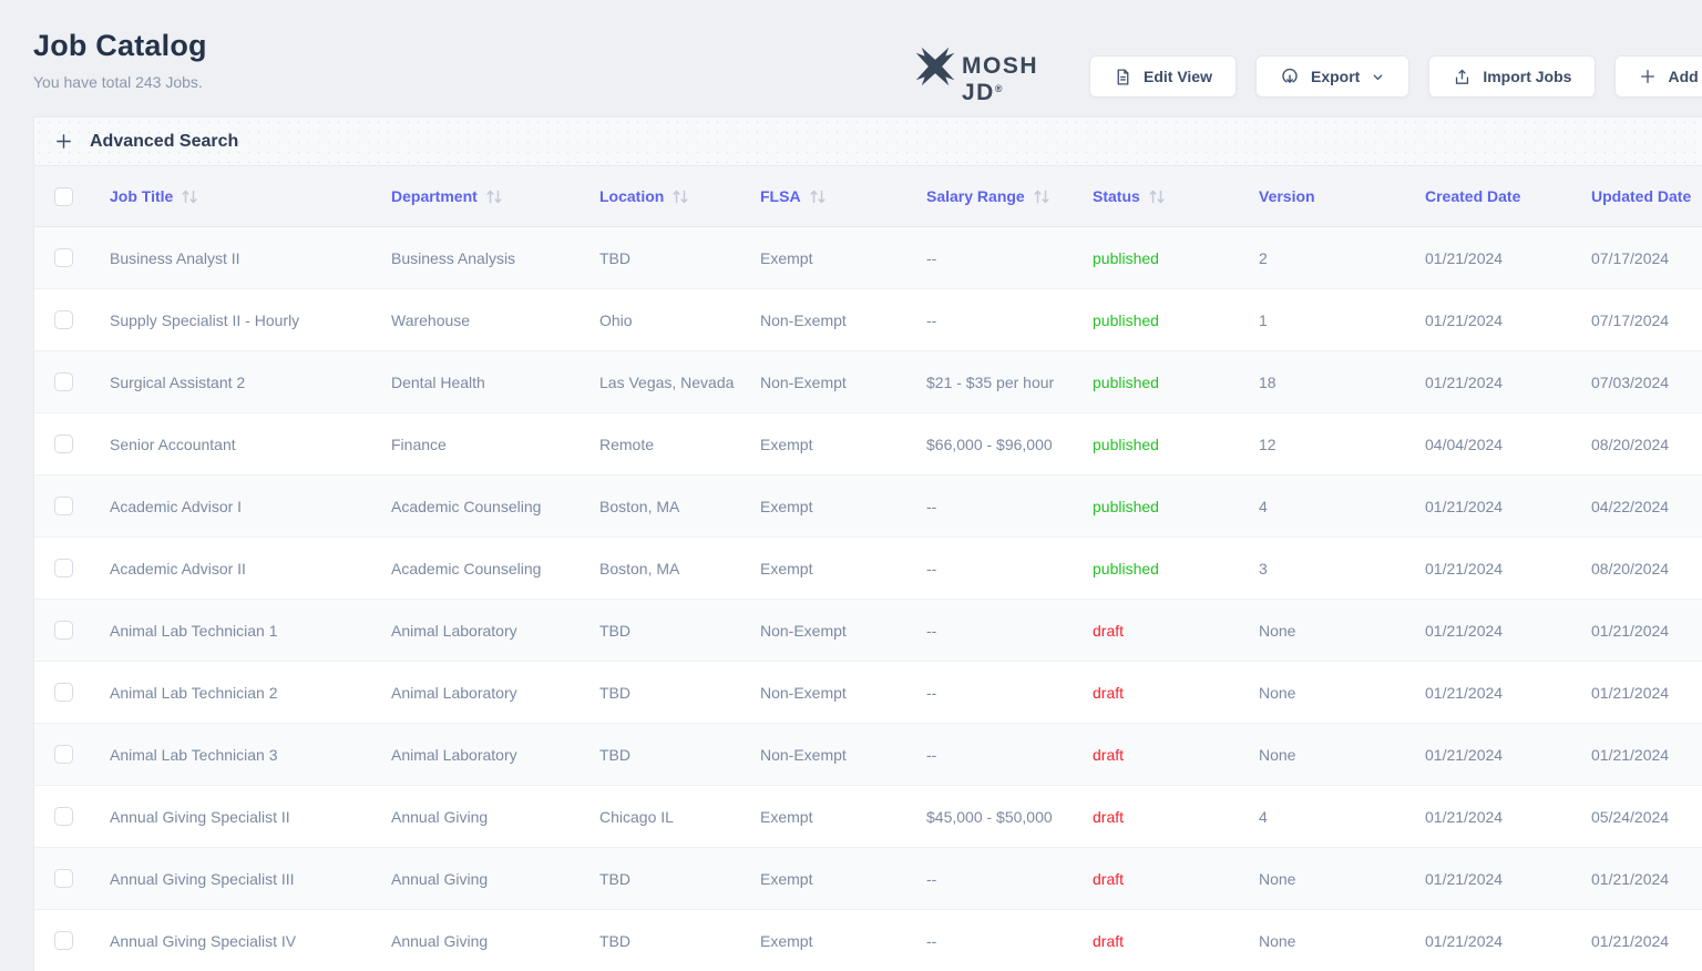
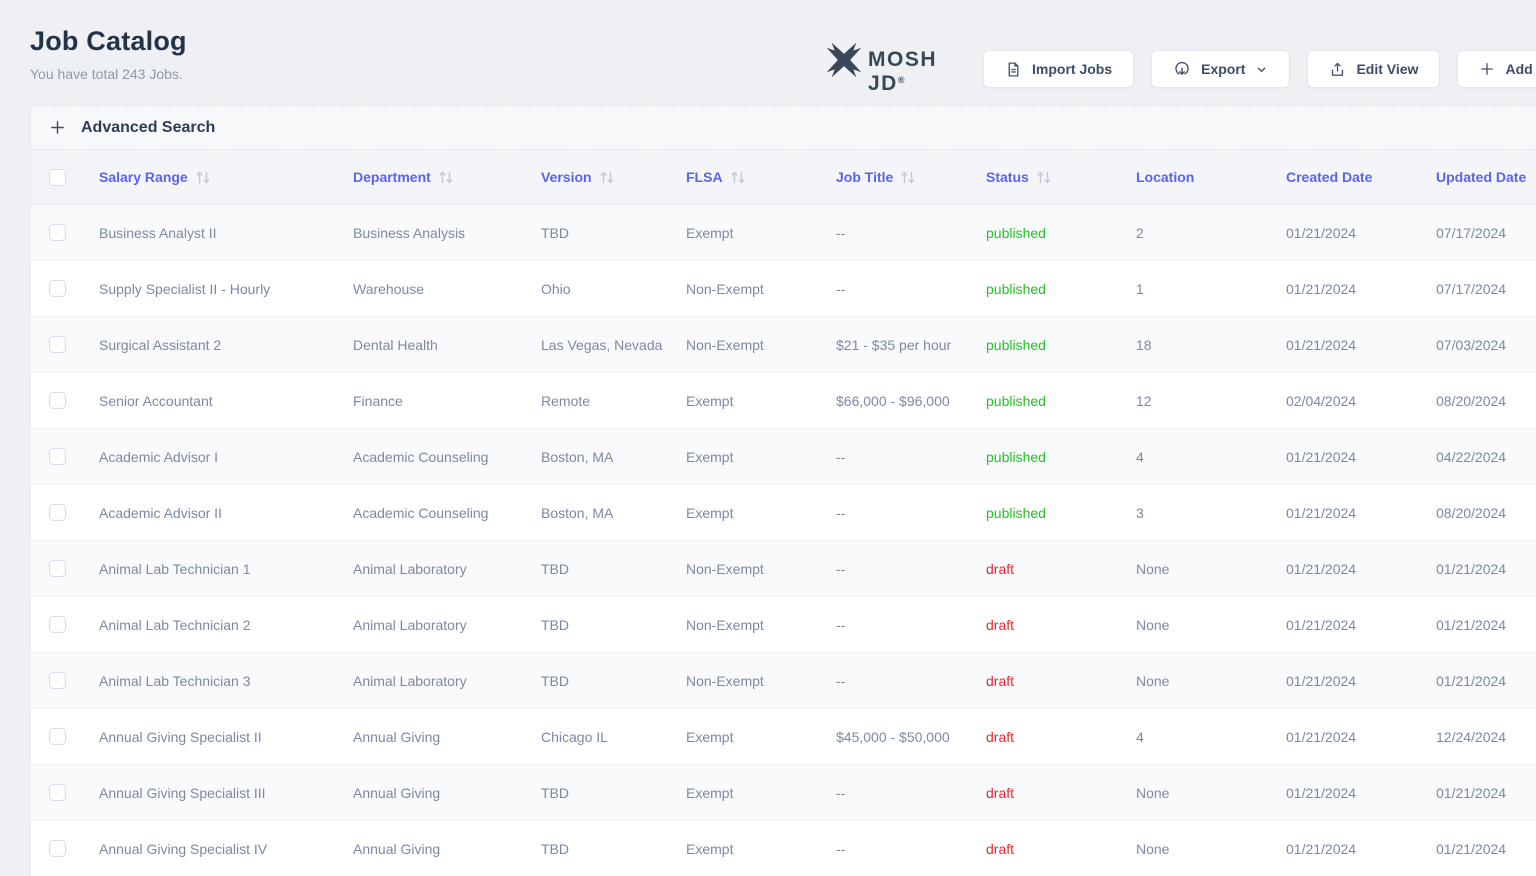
  Job Catalog
  You have total 243 Jobs.
  MOSH JD®
- Edit View
+ Import Jobs
  Export
- Import Jobs
+ Edit View
  Advanced Search
- Job Title
+ Salary Range
  Department
- Location
+ Version
  FLSA
- Salary Range
+ Job Title
  Status
- Version
+ Location
  Created Date
  Updated Date
  Business Analyst II
  Business Analysis
  TBD
  Exempt
  --
  published
  2
  01/21/2024
  07/17/2024
  Supply Specialist II - Hourly
  Warehouse
  Ohio
  Non-Exempt
  --
  published
  1
  01/21/2024
  07/17/2024
  Surgical Assistant 2
  Dental Health
  Las Vegas, Nevada
  Non-Exempt
  $21 - $35 per hour
  published
  18
  01/21/2024
  07/03/2024
  Senior Accountant
  Finance
  Remote
  Exempt
  $66,000 - $96,000
  published
  12
- 04/04/2024
+ 02/04/2024
  08/20/2024
  Academic Advisor I
  Academic Counseling
  Boston, MA
  Exempt
  --
  published
  4
  01/21/2024
  04/22/2024
  Academic Advisor II
  Academic Counseling
  Boston, MA
  Exempt
  --
  published
  3
  01/21/2024
  08/20/2024
  Animal Lab Technician 1
  Animal Laboratory
  TBD
  Non-Exempt
  --
  draft
  None
  01/21/2024
  01/21/2024
  Animal Lab Technician 2
  Animal Laboratory
  TBD
  Non-Exempt
  --
  draft
  None
  01/21/2024
  01/21/2024
  Animal Lab Technician 3
  Animal Laboratory
  TBD
  Non-Exempt
  --
  draft
  None
  01/21/2024
  01/21/2024
  Annual Giving Specialist II
  Annual Giving
  Chicago IL
  Exempt
  $45,000 - $50,000
  draft
  4
  01/21/2024
- 05/24/2024
+ 12/24/2024
  Annual Giving Specialist III
  Annual Giving
  TBD
  Exempt
  --
  draft
  None
  01/21/2024
  01/21/2024
  Annual Giving Specialist IV
  Annual Giving
  TBD
  Exempt
  --
  draft
  None
  01/21/2024
  01/21/2024
